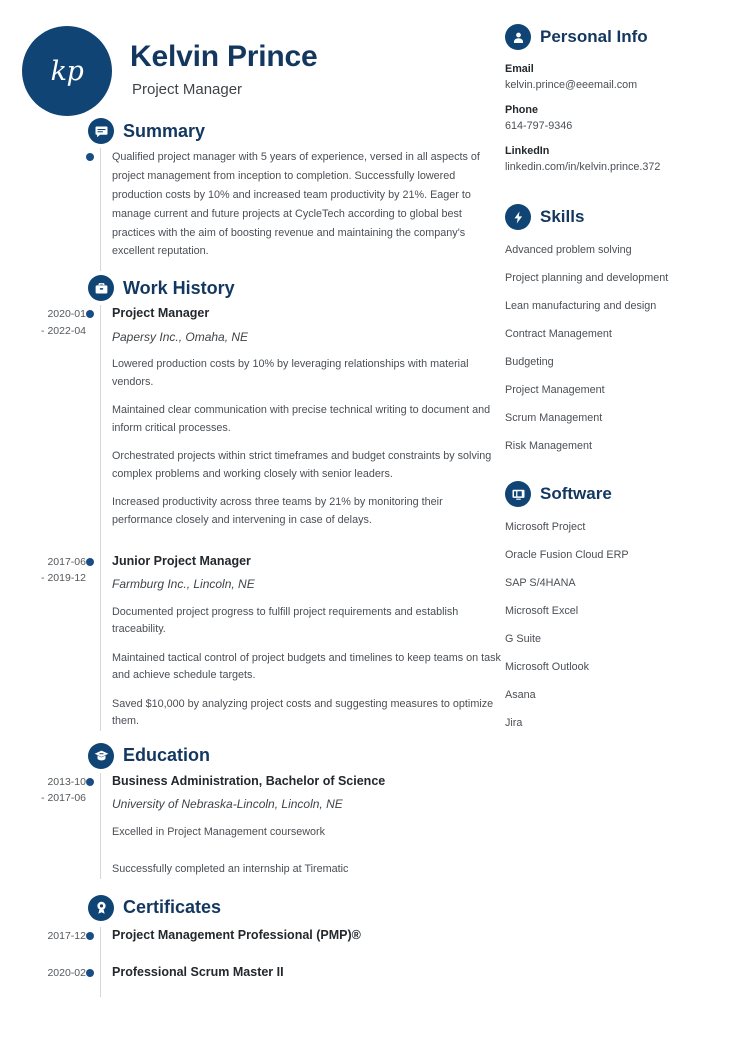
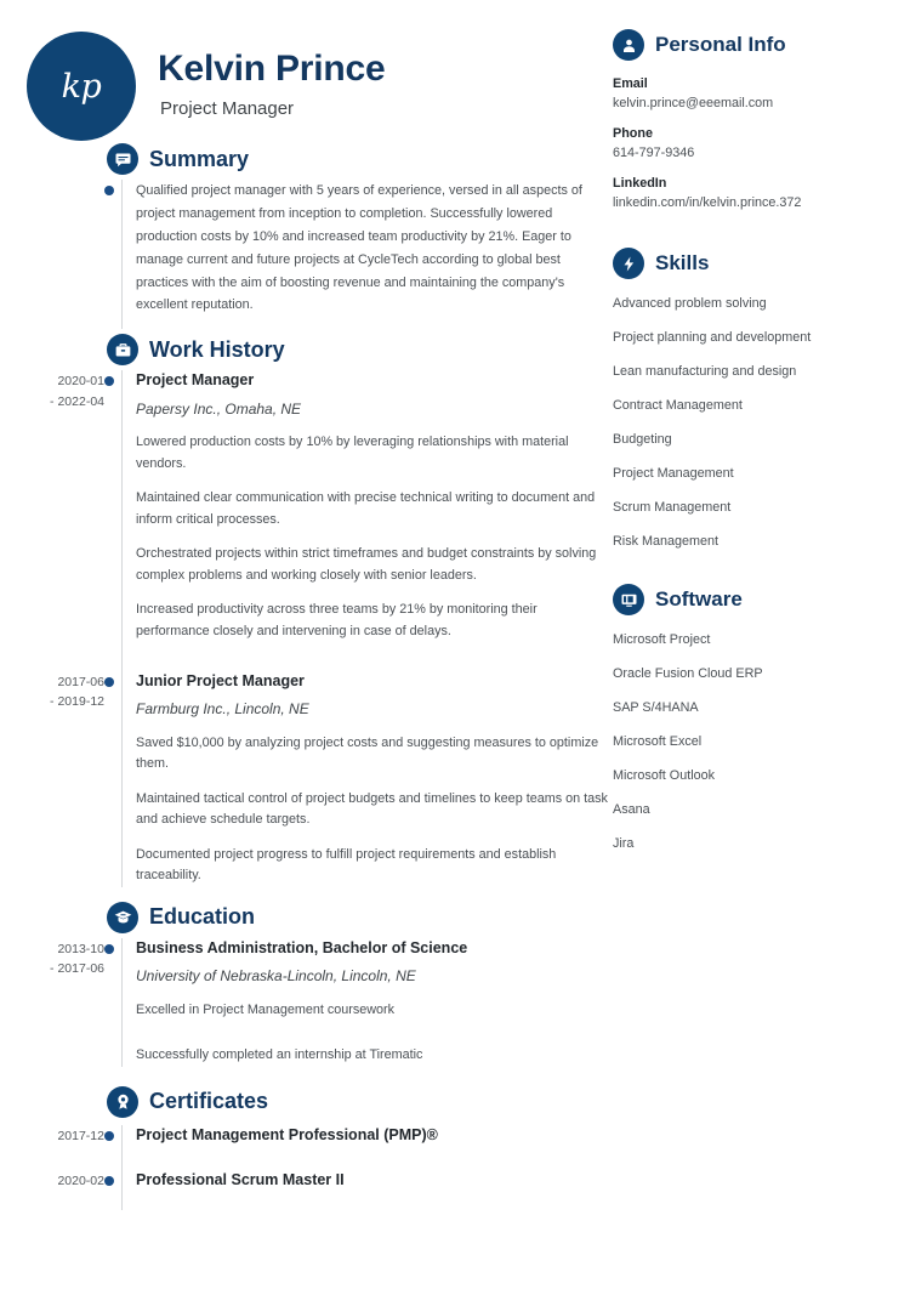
  kp
  Kelvin Prince
  Project Manager
  Summary
  Qualified project manager with 5 years of experience, versed in all aspects of project management from inception to completion. Successfully lowered production costs by 10% and increased team productivity by 21%. Eager to manage current and future projects at CycleTech according to global best practices with the aim of boosting revenue and maintaining the company's excellent reputation.
  Work History
  2020-01
  - 2022-04
  Project Manager
  Papersy Inc., Omaha, NE
  Lowered production costs by 10% by leveraging relationships with material vendors.
  Maintained clear communication with precise technical writing to document and inform critical processes.
  Orchestrated projects within strict timeframes and budget constraints by solving complex problems and working closely with senior leaders.
  Increased productivity across three teams by 21% by monitoring their performance closely and intervening in case of delays.
  2017-06
  - 2019-12
  Junior Project Manager
  Farmburg Inc., Lincoln, NE
- Documented project progress to fulfill project requirements and establish traceability.
+ Saved $10,000 by analyzing project costs and suggesting measures to optimize them.
  Maintained tactical control of project budgets and timelines to keep teams on task and achieve schedule targets.
- Saved $10,000 by analyzing project costs and suggesting measures to optimize them.
+ Documented project progress to fulfill project requirements and establish traceability.
  Education
  2013-10
  - 2017-06
  Business Administration, Bachelor of Science
  University of Nebraska-Lincoln, Lincoln, NE
  Excelled in Project Management coursework
  Successfully completed an internship at Tirematic
  Certificates
  2017-12
  Project Management Professional (PMP)®
  2020-02
  Professional Scrum Master II
  Personal Info
  Email
  kelvin.prince@eeemail.com
  Phone
  614-797-9346
  LinkedIn
  linkedin.com/in/kelvin.prince.372
  Skills
  Advanced problem solving
  Project planning and development
  Lean manufacturing and design
  Contract Management
  Budgeting
  Project Management
  Scrum Management
  Risk Management
  Software
  Microsoft Project
  Oracle Fusion Cloud ERP
  SAP S/4HANA
  Microsoft Excel
- G Suite
  Microsoft Outlook
  Asana
  Jira
